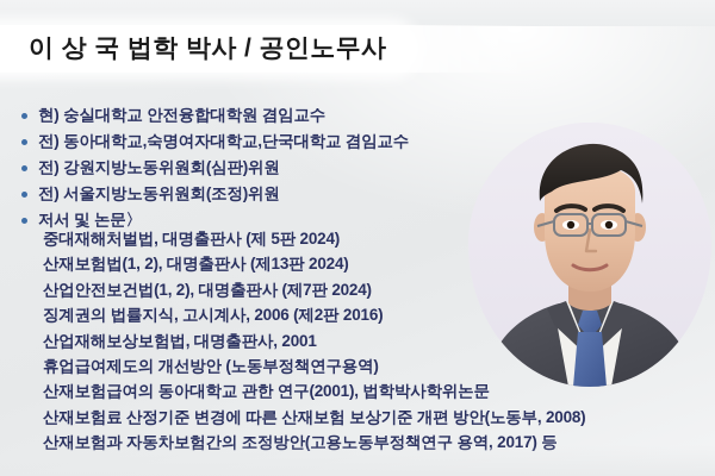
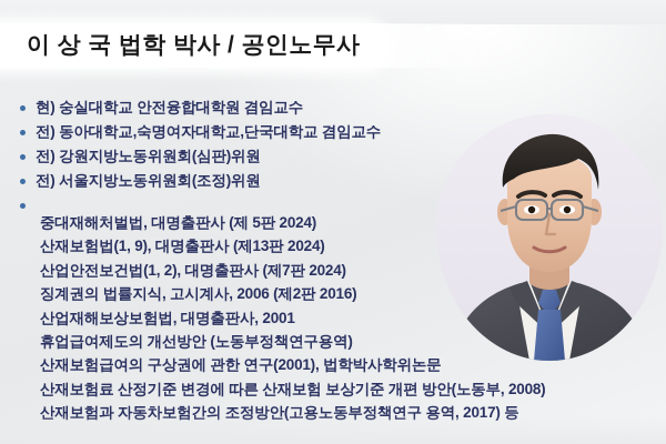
  이 상 국 법학 박사 / 공인노무사
  현) 숭실대학교 안전융합대학원 겸임교수
  전) 동아대학교,숙명여자대학교,단국대학교 겸임교수
  전) 강원지방노동위원회(심판)위원
  전) 서울지방노동위원회(조정)위원
- 저서 및 논문〉
  중대재해처벌법, 대명출판사 (제 5판 2024)
- 산재보험법(1, 2), 대명출판사 (제13판 2024)
+ 산재보험법(1, 9), 대명출판사 (제13판 2024)
  산업안전보건법(1, 2), 대명출판사 (제7판 2024)
  징계권의 법률지식, 고시계사, 2006 (제2판 2016)
  산업재해보상보험법, 대명출판사, 2001
  휴업급여제도의 개선방안 (노동부정책연구용역)
- 산재보험급여의 동아대학교 관한 연구(2001), 법학박사학위논문
+ 산재보험급여의 구상권에 관한 연구(2001), 법학박사학위논문
  산재보험료 산정기준 변경에 따른 산재보험 보상기준 개편 방안(노동부, 2008)
  산재보험과 자동차보험간의 조정방안(고용노동부정책연구 용역, 2017) 등
